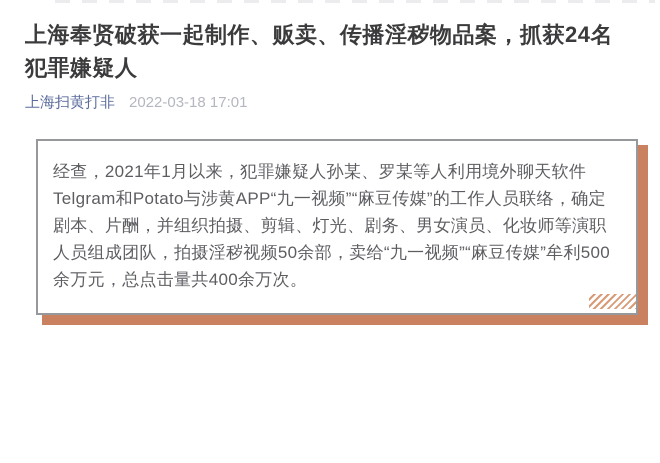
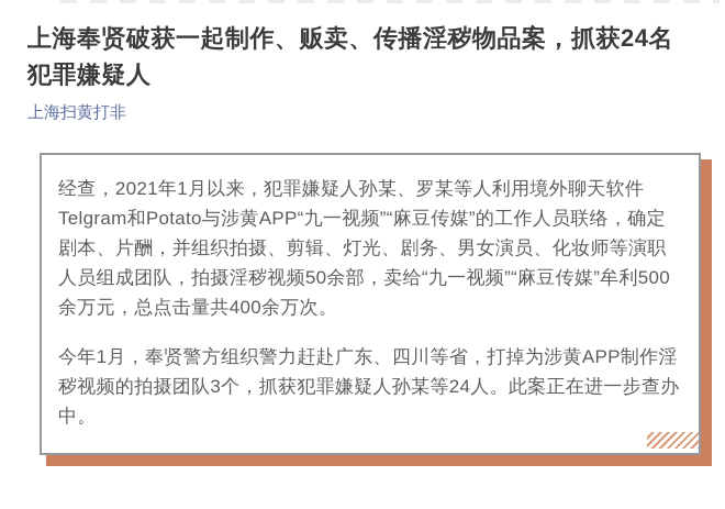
  上海奉贤破获一起制作、贩卖、传播淫秽物品案，抓获24名犯罪嫌疑人
  上海扫黄打非
- 2022-03-18 17:01
  经查，2021年1月以来，犯罪嫌疑人孙某、罗某等人利用境外聊天软件Telgram和Potato与涉黄APP“九一视频”“麻豆传媒”的工作人员联络，确定剧本、片酬，并组织拍摄、剪辑、灯光、剧务、男女演员、化妆师等演职人员组成团队，拍摄淫秽视频50余部，卖给“九一视频”“麻豆传媒”牟利500余万元，总点击量共400余万次。
+ 今年1月，奉贤警方组织警力赶赴广东、四川等省，打掉为涉黄APP制作淫秽视频的拍摄团队3个，抓获犯罪嫌疑人孙某等24人。此案正在进一步查办中。
